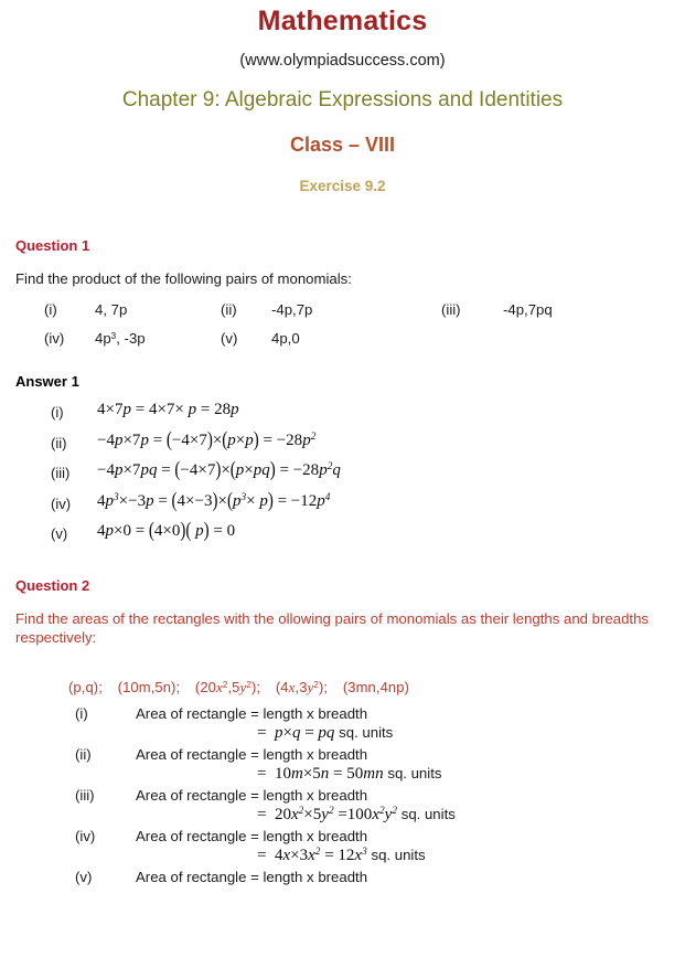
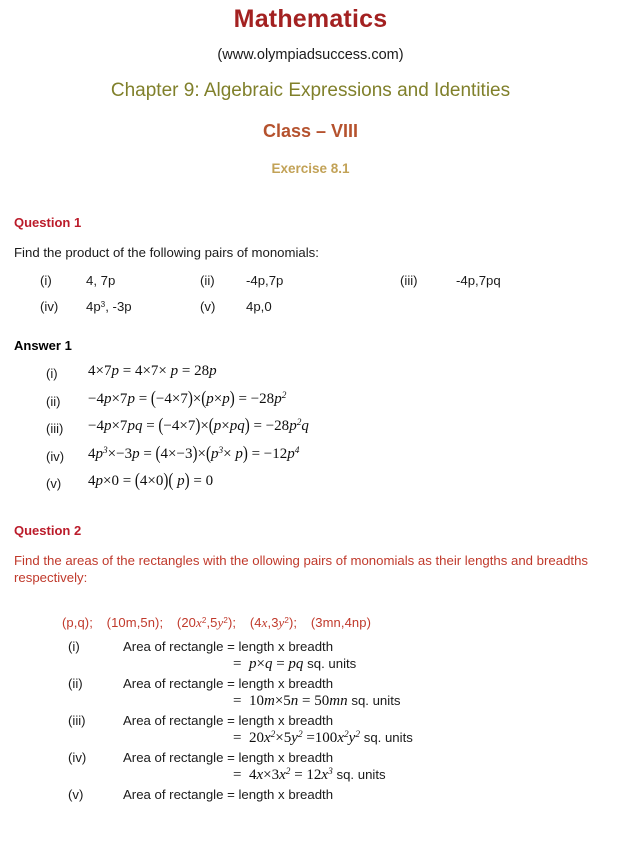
  Mathematics
  (www.olympiadsuccess.com)
  Chapter 9: Algebraic Expressions and Identities
  Class – VIII
- Exercise 9.2
+ Exercise 8.1
  Question 1
  Find the product of the following pairs of monomials:
  (i)
  4, 7p
  (ii)
  -4p,7p
  (iii)
  -4p,7pq
  (iv)
  4p3, -3p
  (v)
  4p,0
  Answer 1
  (i)
  4×7p = 4×7× p = 28p
  (ii)
  −4p×7p = (−4×7)×(p×p) = −28p2
  (iii)
  −4p×7pq = (−4×7)×(p×pq) = −28p2q
  (iv)
  4p3×−3p = (4×−3)×(p3× p) = −12p4
  (v)
  4p×0 = (4×0)( p) = 0
  Question 2
  Find the areas of the rectangles with the ollowing pairs of monomials as their lengths and breadths respectively:
  (p,q); (10m,5n); (20x2,5y2); (4x,3y2); (3mn,4np)
  (i)
  Area of rectangle = length x breadth
  = p×q = pq sq. units
  (ii)
  Area of rectangle = length x breadth
  = 10m×5n = 50mn sq. units
  (iii)
  Area of rectangle = length x breadth
  = 20x2×5y2 =100x2y2 sq. units
  (iv)
  Area of rectangle = length x breadth
  = 4x×3x2 = 12x3 sq. units
  (v)
  Area of rectangle = length x breadth
